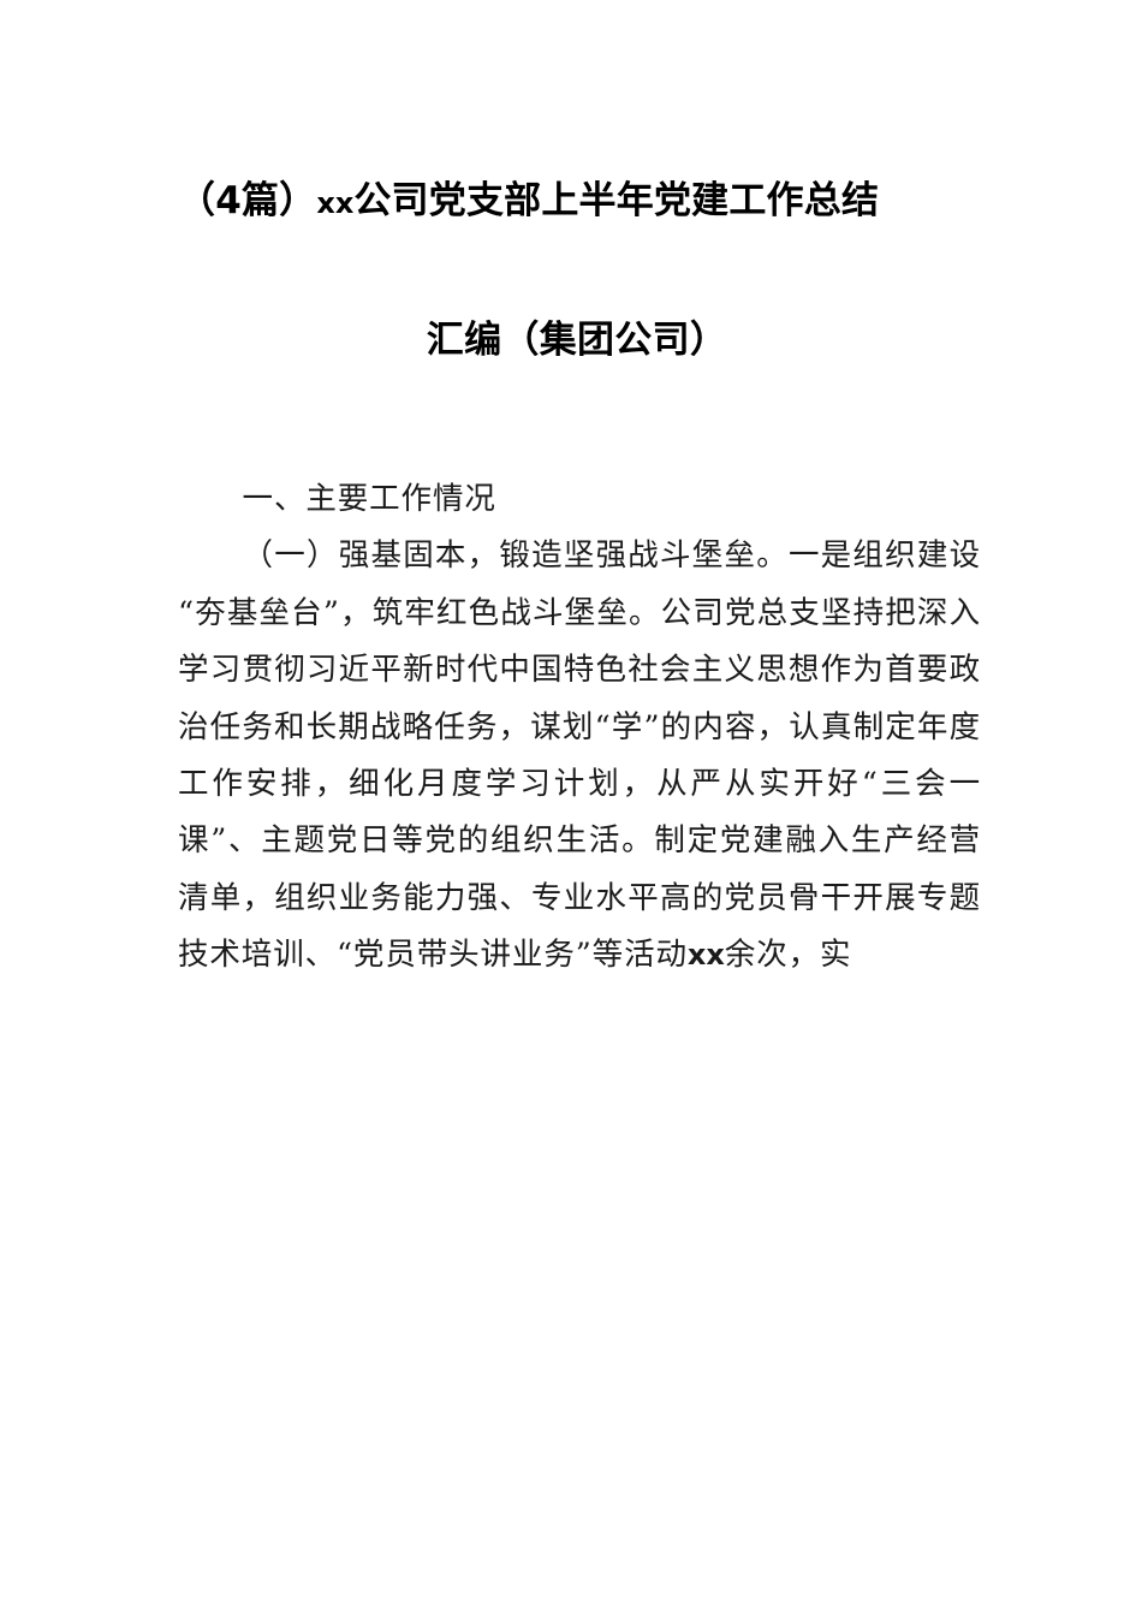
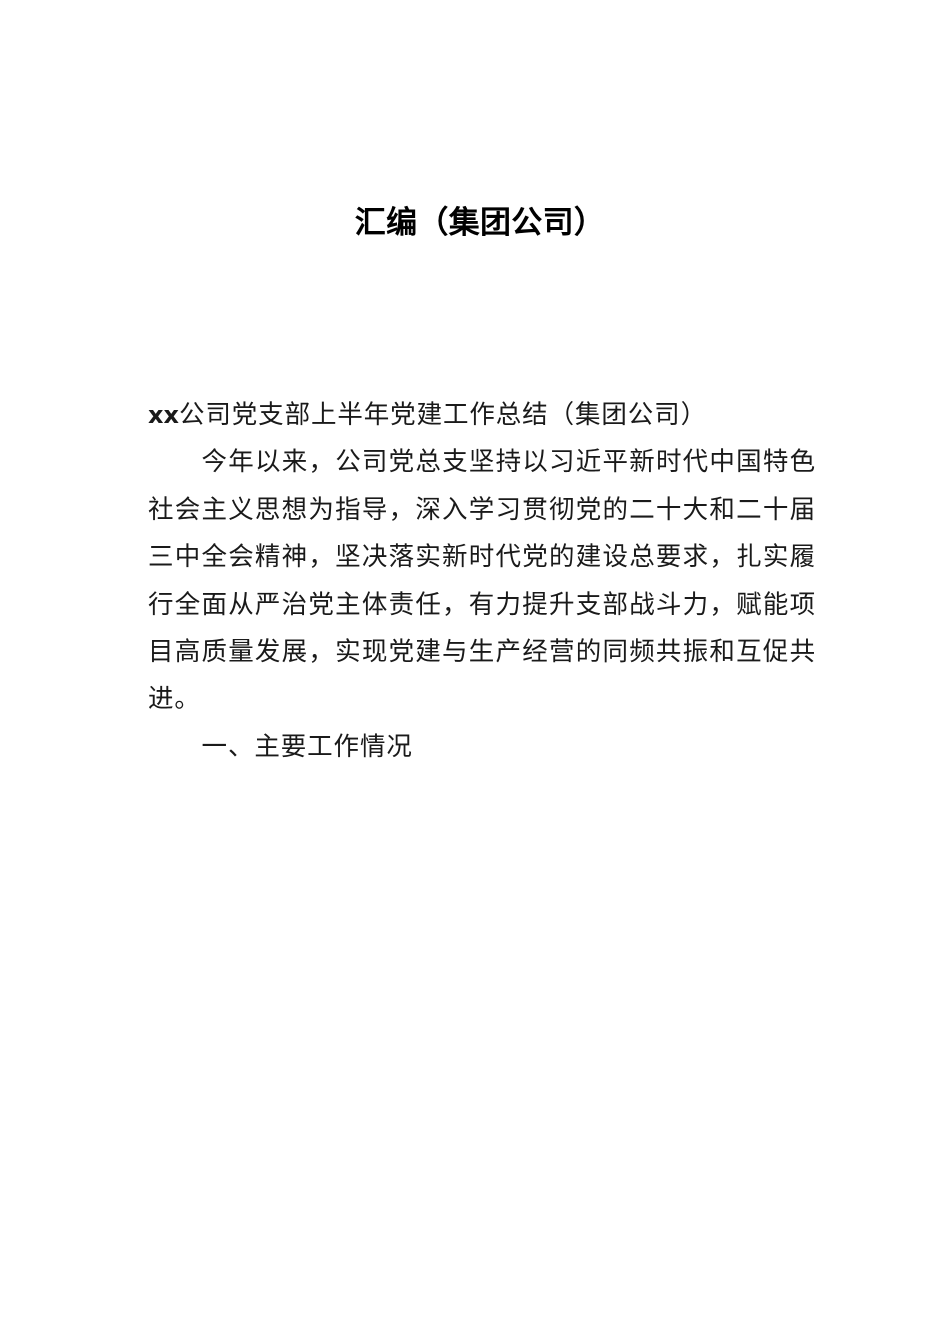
- （4篇）xx公司党支部上半年党建工作总结
  汇编（集团公司）
+ xx公司党支部上半年党建工作总结（集团公司）
+ 今年以来，公司党总支坚持以习近平新时代中国特色社会主义思想为指导，深入学习贯彻党的二十大和二十届三中全会精神，坚决落实新时代党的建设总要求，扎实履行全面从严治党主体责任，有力提升支部战斗力，赋能项目高质量发展，实现党建与生产经营的同频共振和互促共进。
  一、主要工作情况
- （一）强基固本，锻造坚强战斗堡垒。一是组织建设“夯基垒台”，筑牢红色战斗堡垒。公司党总支坚持把深入学习贯彻习近平新时代中国特色社会主义思想作为首要政治任务和长期战略任务，谋划“学”的内容，认真制定年度工作安排，细化月度学习计划，从严从实开好“三会一课”、主题党日等党的组织生活。制定党建融入生产经营清单，组织业务能力强、专业水平高的党员骨干开展专题技术培训、“党员带头讲业务”等活动xx余次，实
